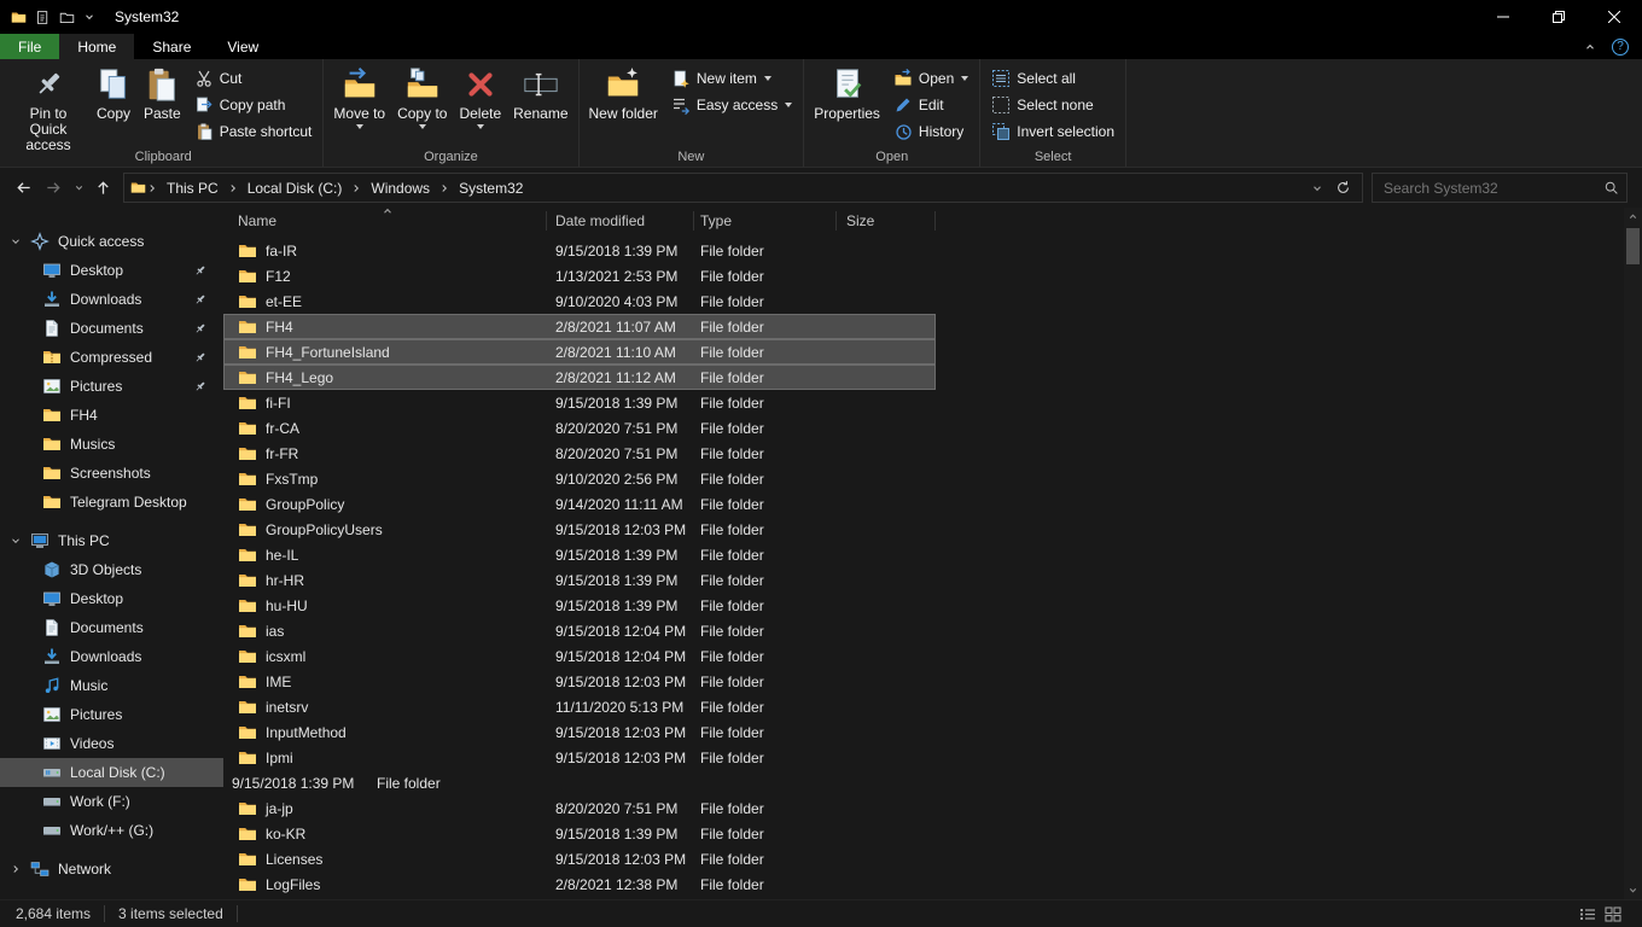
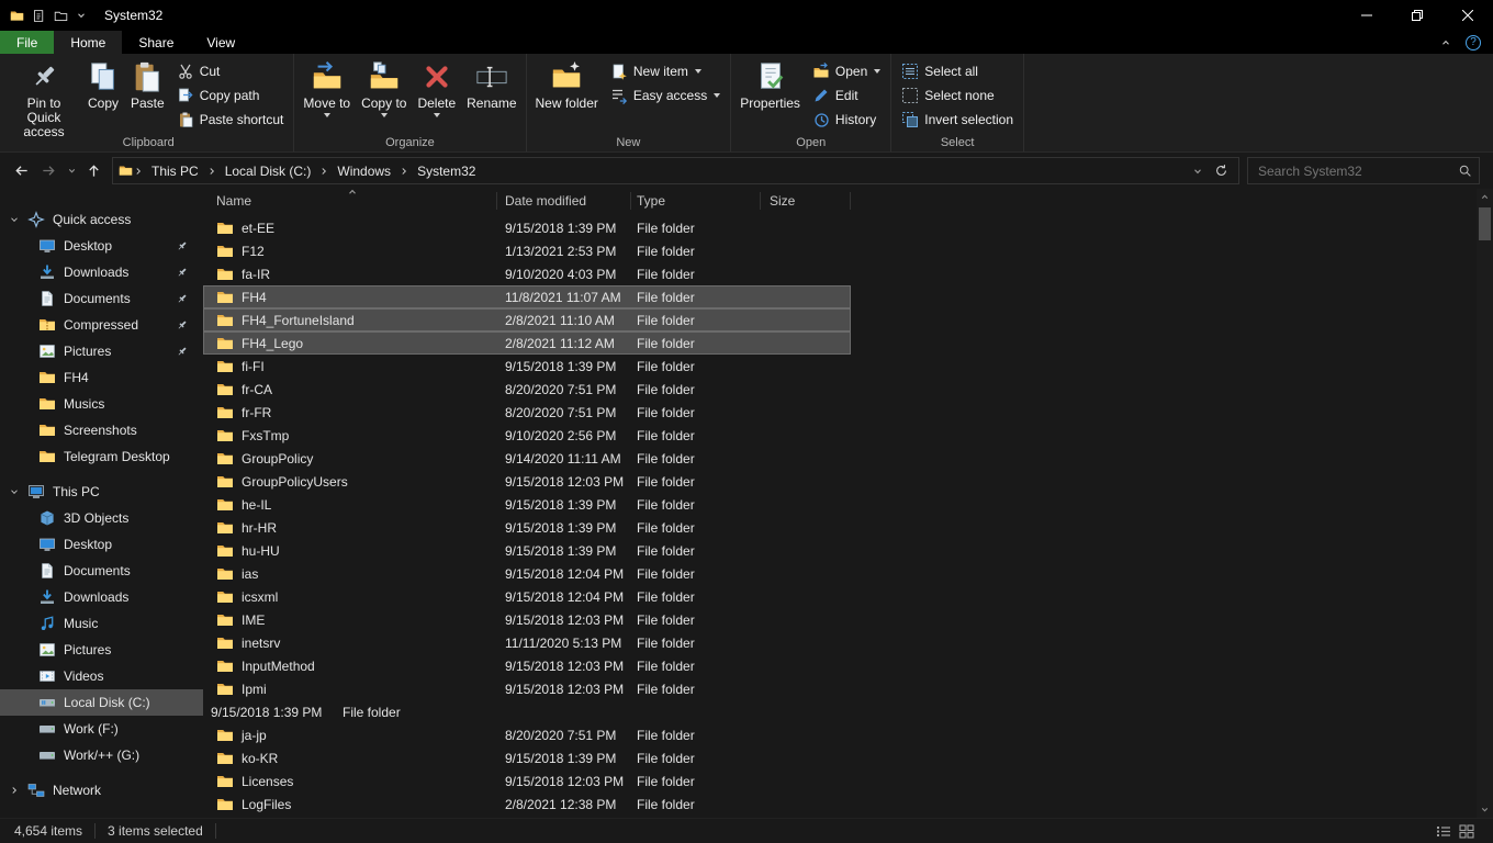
  System32
  File
  Home
  Share
  View
  ?
  Pin to Quick access
  Copy
  Paste
  Cut
  Copy path
  Paste shortcut
  Clipboard
  Move to
  Copy to
  Delete
  Rename
  Organize
  New folder
  New item
  Easy access
  New
  Properties
  Open
  Edit
  History
  Open
  Select all
  Select none
  Invert selection
  Select
  This PC
  Local Disk (C:)
  Windows
  System32
  Search System32
  Quick access
  Desktop
  Downloads
  Documents
  Compressed
  Pictures
  FH4
  Musics
  Screenshots
  Telegram Desktop
  This PC
  3D Objects
  Desktop
  Documents
  Downloads
  Music
  Pictures
  Videos
  Local Disk (C:)
  Work (F:)
  Work/++ (G:)
  Network
  Name
  Date modified
  Type
  Size
- fa-IR
+ et-EE
  9/15/2018 1:39 PM
  File folder
  F12
  1/13/2021 2:53 PM
  File folder
- et-EE
+ fa-IR
  9/10/2020 4:03 PM
  File folder
  FH4
- 2/8/2021 11:07 AM
+ 11/8/2021 11:07 AM
  File folder
  FH4_FortuneIsland
  2/8/2021 11:10 AM
  File folder
  FH4_Lego
  2/8/2021 11:12 AM
  File folder
  fi-FI
  9/15/2018 1:39 PM
  File folder
  fr-CA
  8/20/2020 7:51 PM
  File folder
  fr-FR
  8/20/2020 7:51 PM
  File folder
  FxsTmp
  9/10/2020 2:56 PM
  File folder
  GroupPolicy
  9/14/2020 11:11 AM
  File folder
  GroupPolicyUsers
  9/15/2018 12:03 PM
  File folder
  he-IL
  9/15/2018 1:39 PM
  File folder
  hr-HR
  9/15/2018 1:39 PM
  File folder
  hu-HU
  9/15/2018 1:39 PM
  File folder
  ias
  9/15/2018 12:04 PM
  File folder
  icsxml
  9/15/2018 12:04 PM
  File folder
  IME
  9/15/2018 12:03 PM
  File folder
  inetsrv
  11/11/2020 5:13 PM
  File folder
  InputMethod
  9/15/2018 12:03 PM
  File folder
  Ipmi
  9/15/2018 12:03 PM
  File folder
  9/15/2018 1:39 PM
  File folder
  ja-jp
  8/20/2020 7:51 PM
  File folder
  ko-KR
  9/15/2018 1:39 PM
  File folder
  Licenses
  9/15/2018 12:03 PM
  File folder
  LogFiles
  2/8/2021 12:38 PM
  File folder
- 2,684 items
+ 4,654 items
  3 items selected
